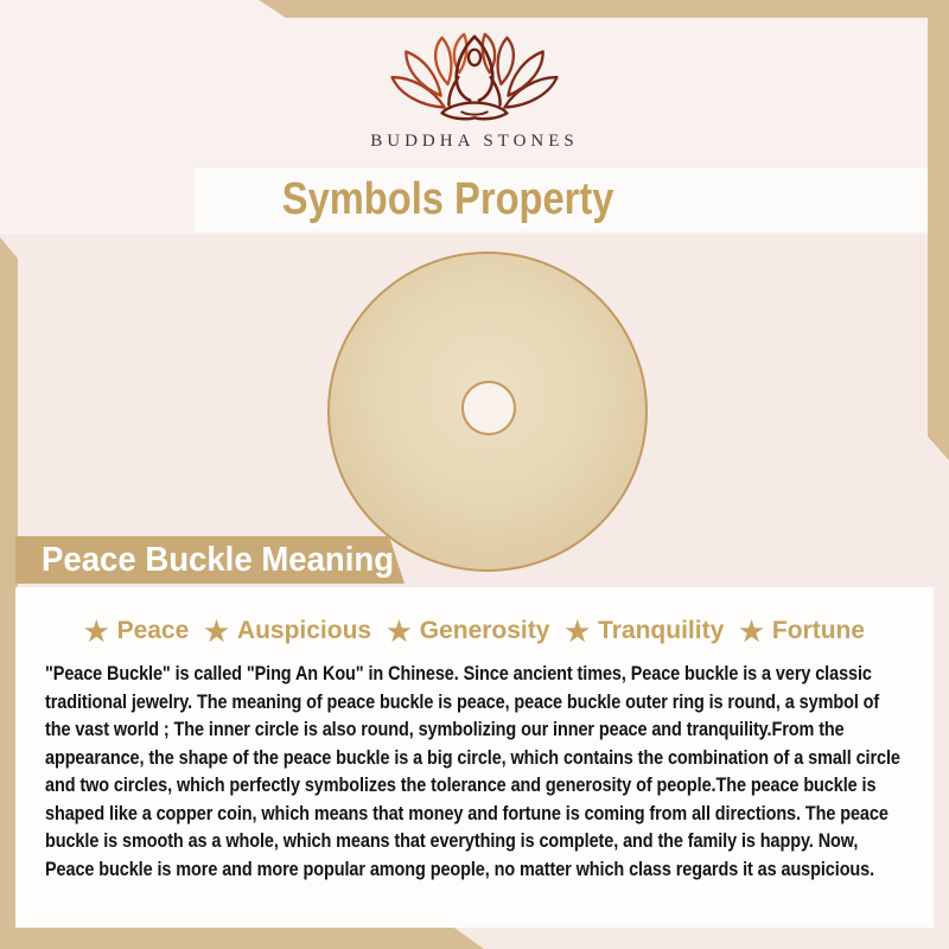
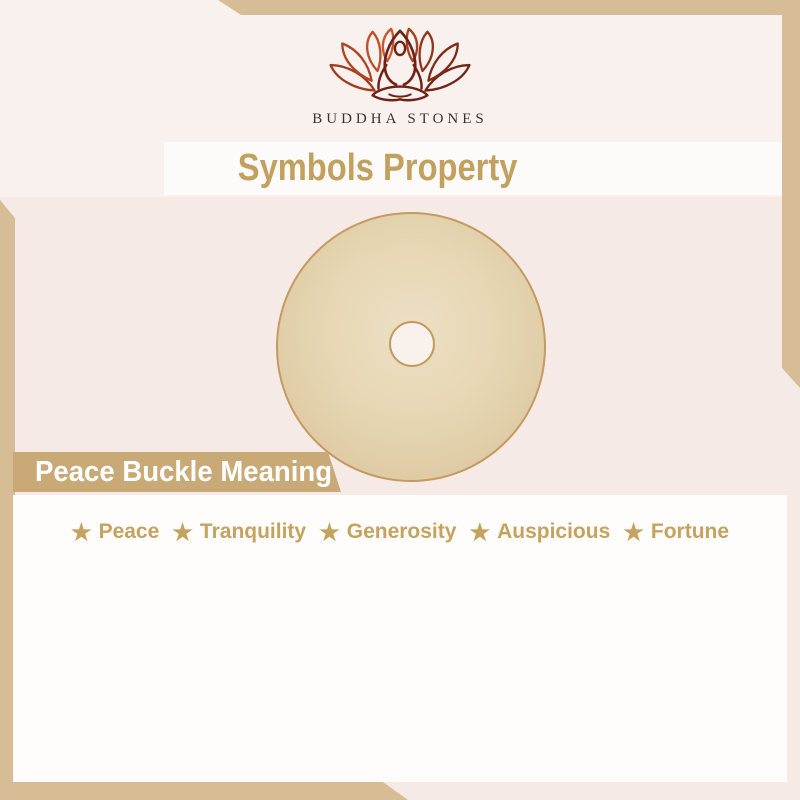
  BUDDHA STONES
  Symbols Property
  Peace Buckle Meaning
  ★
  Peace
  ★
- Auspicious
+ Tranquility
  ★
  Generosity
  ★
- Tranquility
+ Auspicious
  ★
  Fortune
- "Peace Buckle" is called "Ping An Kou" in Chinese. Since ancient times, Peace buckle is a very classic traditional jewelry. The meaning of peace buckle is peace, peace buckle outer ring is round, a symbol of the vast world ; The inner circle is also round, symbolizing our inner peace and tranquility.From the appearance, the shape of the peace buckle is a big circle, which contains the combination of a small circle and two circles, which perfectly symbolizes the tolerance and generosity of people.The peace buckle is shaped like a copper coin, which means that money and fortune is coming from all directions. The peace buckle is smooth as a whole, which means that everything is complete, and the family is happy. Now, Peace buckle is more and more popular among people, no matter which class regards it as auspicious.
